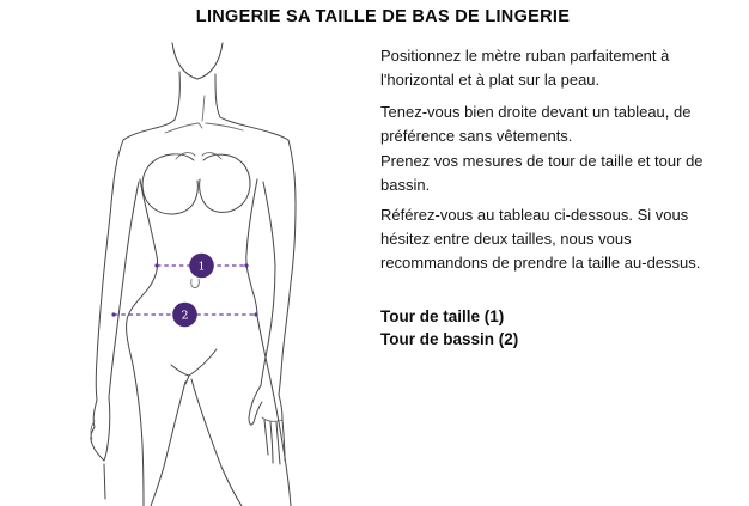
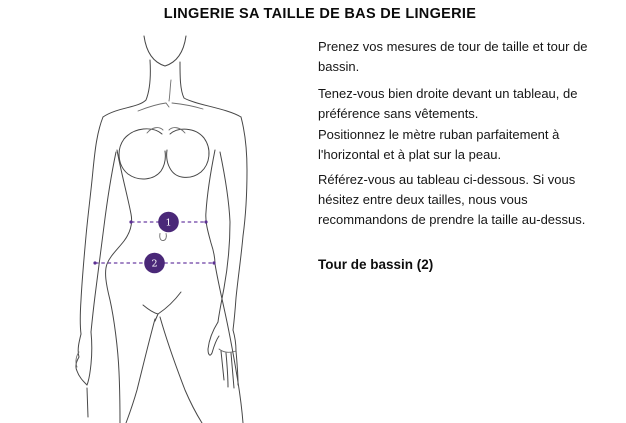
  LINGERIE SA TAILLE DE BAS DE LINGERIE
  1
  2
- Positionnez le mètre ruban parfaitement à l'horizontal et à plat sur la peau.
+ Prenez vos mesures de tour de taille et tour de bassin.
  Tenez-vous bien droite devant un tableau, de préférence sans vêtements.
- Prenez vos mesures de tour de taille et tour de bassin.
+ Positionnez le mètre ruban parfaitement à l'horizontal et à plat sur la peau.
  Référez-vous au tableau ci-dessous. Si vous hésitez entre deux tailles, nous vous recommandons de prendre la taille au-dessus.
- Tour de taille (1)
  Tour de bassin (2)
